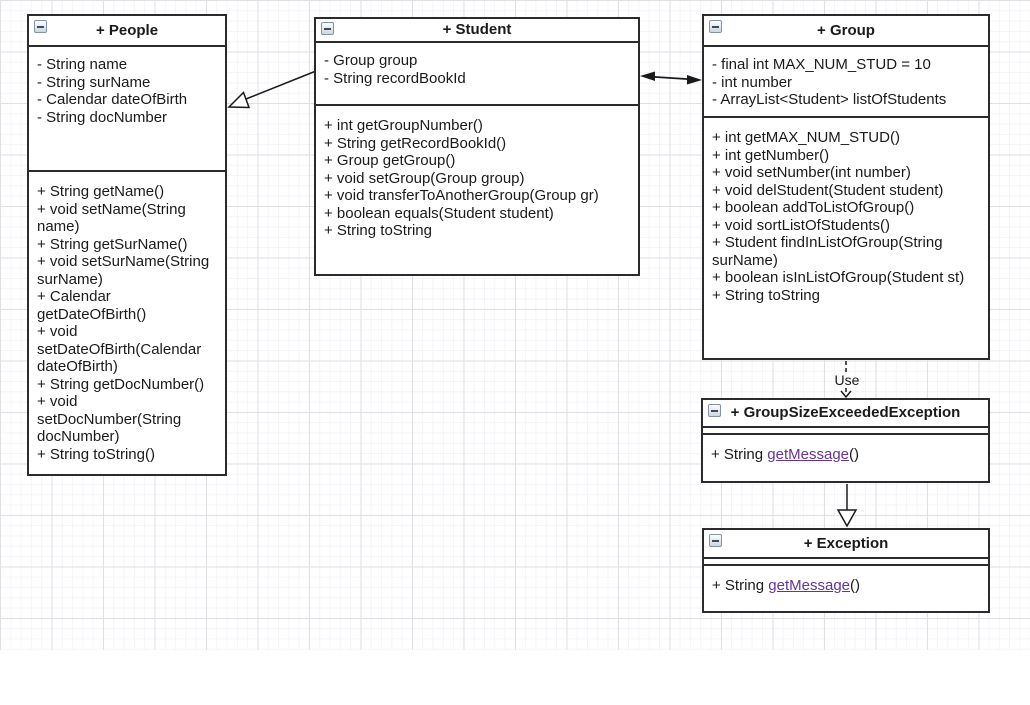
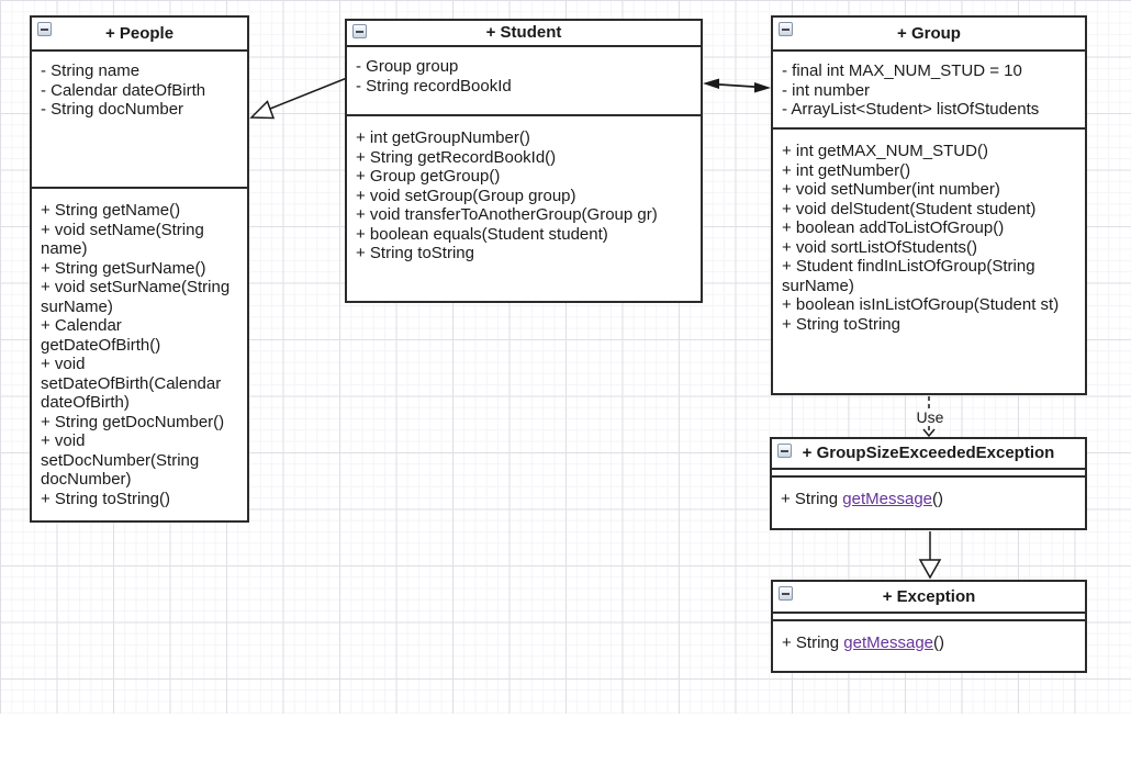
  Use
  + People
  - String name
- - String surName
  - Calendar dateOfBirth
  - String docNumber
  + String getName()
  + void setName(String name)
  + String getSurName()
  + void setSurName(String surName)
  + Calendar getDateOfBirth()
  + void setDateOfBirth(Calendar dateOfBirth)
  + String getDocNumber()
  + void setDocNumber(String docNumber)
  + String toString()
  + Student
  - Group group
  - String recordBookId
  + int getGroupNumber()
  + String getRecordBookId()
  + Group getGroup()
  + void setGroup(Group group)
  + void transferToAnotherGroup(Group gr)
  + boolean equals(Student student)
  + String toString
  + Group
  - final int MAX_NUM_STUD = 10
  - int number
  - ArrayList<Student> listOfStudents
  + int getMAX_NUM_STUD()
  + int getNumber()
  + void setNumber(int number)
  + void delStudent(Student student)
  + boolean addToListOfGroup()
  + void sortListOfStudents()
  + Student findInListOfGroup(String surName)
  + boolean isInListOfGroup(Student st)
  + String toString
  + GroupSizeExceededException
  + String getMessage()
  + Exception
  + String getMessage()
